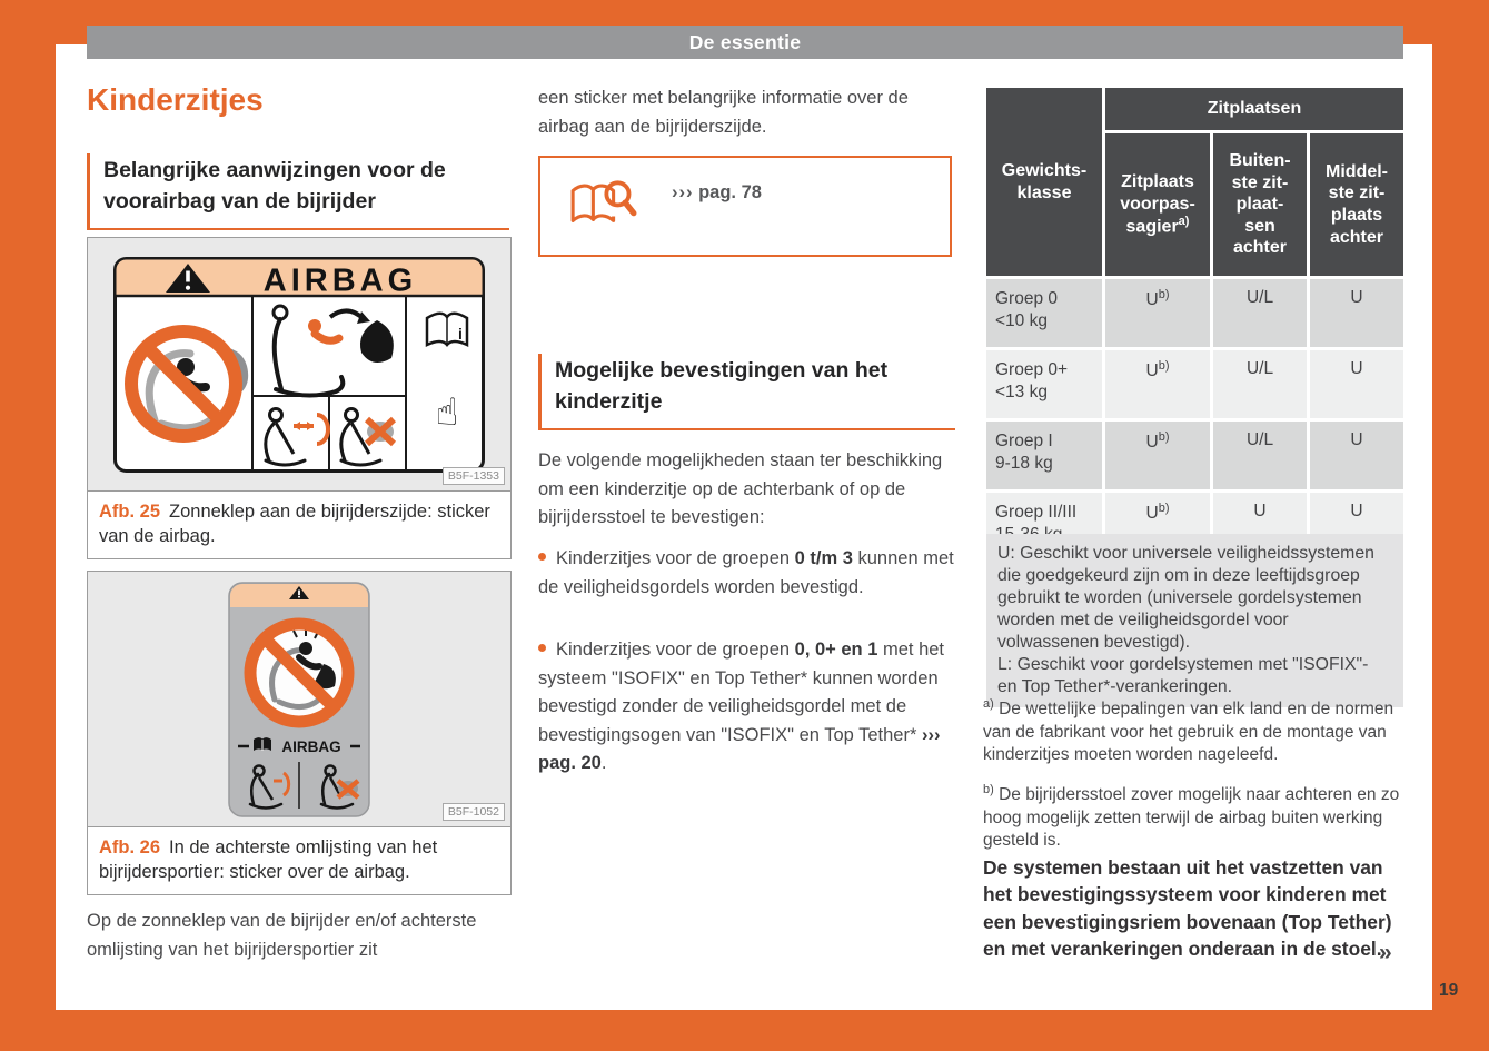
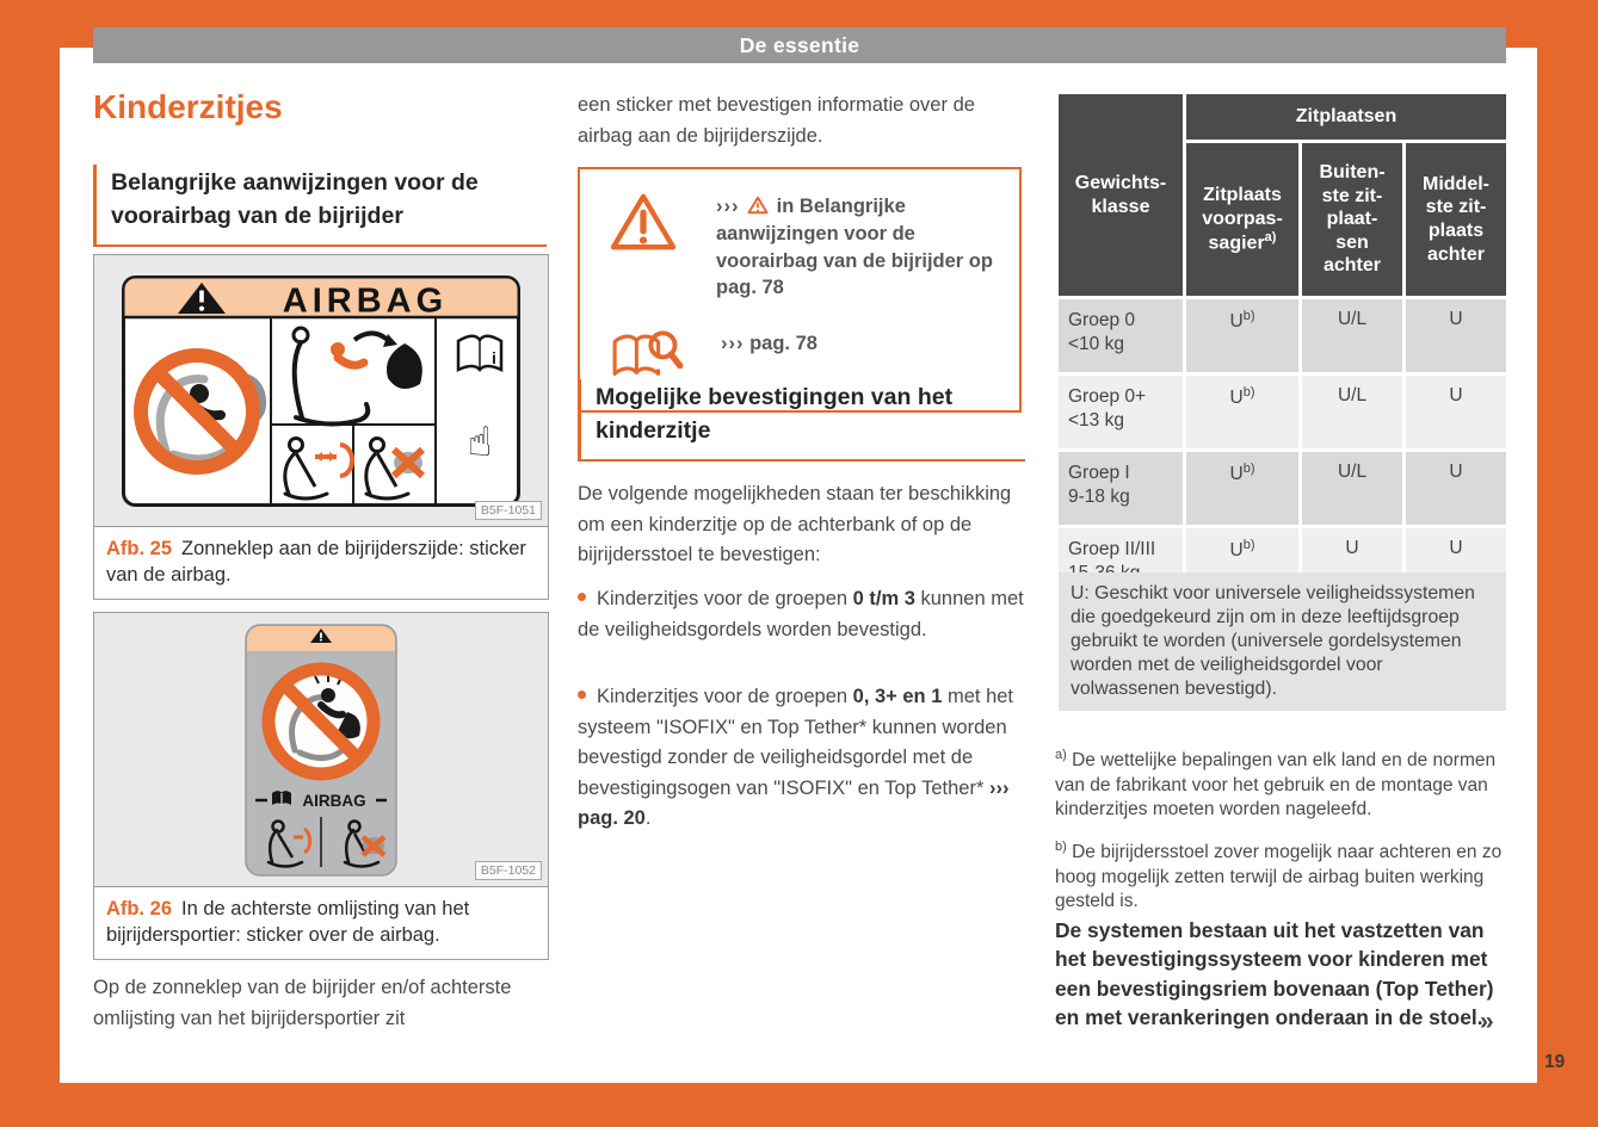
  De essentie
  19
  Kinderzitjes
  Belangrijke aanwijzingen voor de voorairbag van de bijrijder
  AIRBAG
  i
  ☝
- B5F-1353
+ B5F-1051
  Afb. 25 Zonneklep aan de bijrijderszijde: sticker van de airbag.
  AIRBAG
  B5F-1052
  Afb. 26 In de achterste omlijsting van het bijrijdersportier: sticker over de airbag.
  Op de zonneklep van de bijrijder en/of achterste omlijsting van het bijrijdersportier zit
- een sticker met belangrijke informatie over de airbag aan de bijrijderszijde.
+ een sticker met bevestigen informatie over de airbag aan de bijrijderszijde.
+ ››› in Belangrijke aanwijzingen voor de voorairbag van de bijrijder op pag. 78
  ››› pag. 78
  Mogelijke bevestigingen van het kinderzitje
  De volgende mogelijkheden staan ter beschikking om een kinderzitje op de achterbank of op de bijrijdersstoel te bevestigen:
  Kinderzitjes voor de groepen 0 t/m 3 kunnen met de veiligheidsgordels worden bevestigd.
- Kinderzitjes voor de groepen 0, 0+ en 1 met het systeem "ISOFIX" en Top Tether* kunnen worden bevestigd zonder de veiligheidsgordel met de bevestigingsogen van "ISOFIX" en Top Tether* ››› pag. 20.
+ Kinderzitjes voor de groepen 0, 3+ en 1 met het systeem "ISOFIX" en Top Tether* kunnen worden bevestigd zonder de veiligheidsgordel met de bevestigingsogen van "ISOFIX" en Top Tether* ››› pag. 20.
  Gewichts- klasse	Zitplaatsen
  Zitplaats voorpas- sagiera)	Buiten- ste zit- plaat- sen achter	Middel- ste zit- plaats achter
  Groep 0 <10 kg	Ub)	U/L	U
  Groep 0+ <13 kg	Ub)	U/L	U
  Groep I 9-18 kg	Ub)	U/L	U
  U: Geschikt voor universele veiligheidssystemen die goedgekeurd zijn om in deze leeftijdsgroep gebruikt te worden (universele gordelsystemen worden met de veiligheidsgordel voor volwassenen bevestigd).
- L: Geschikt voor gordelsystemen met "ISOFIX"- en Top Tether*-verankeringen.
  a) De wettelijke bepalingen van elk land en de normen van de fabrikant voor het gebruik en de montage van kinderzitjes moeten worden nageleefd.
  b) De bijrijdersstoel zover mogelijk naar achteren en zo hoog mogelijk zetten terwijl de airbag buiten werking gesteld is.
  De systemen bestaan uit het vastzetten van het bevestigingssysteem voor kinderen met een bevestigingsriem bovenaan (Top Tether) en met verankeringen onderaan in de stoel.
  »
